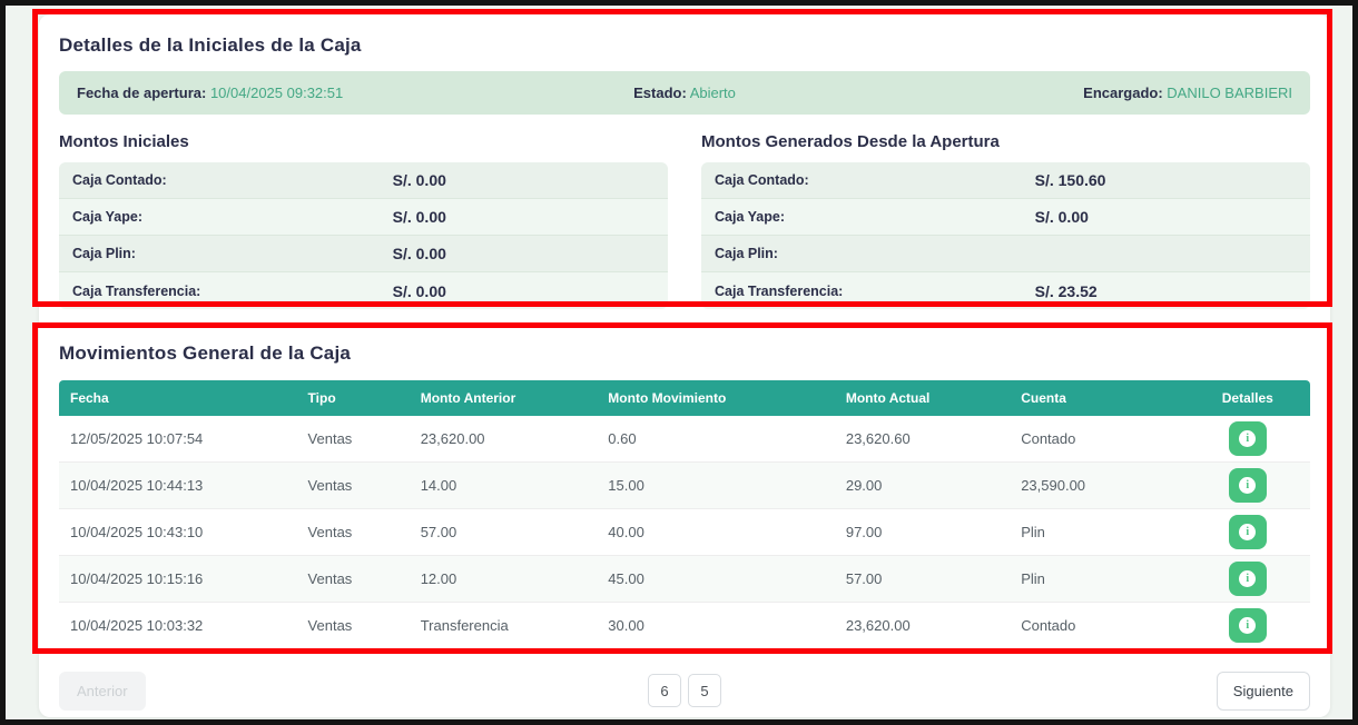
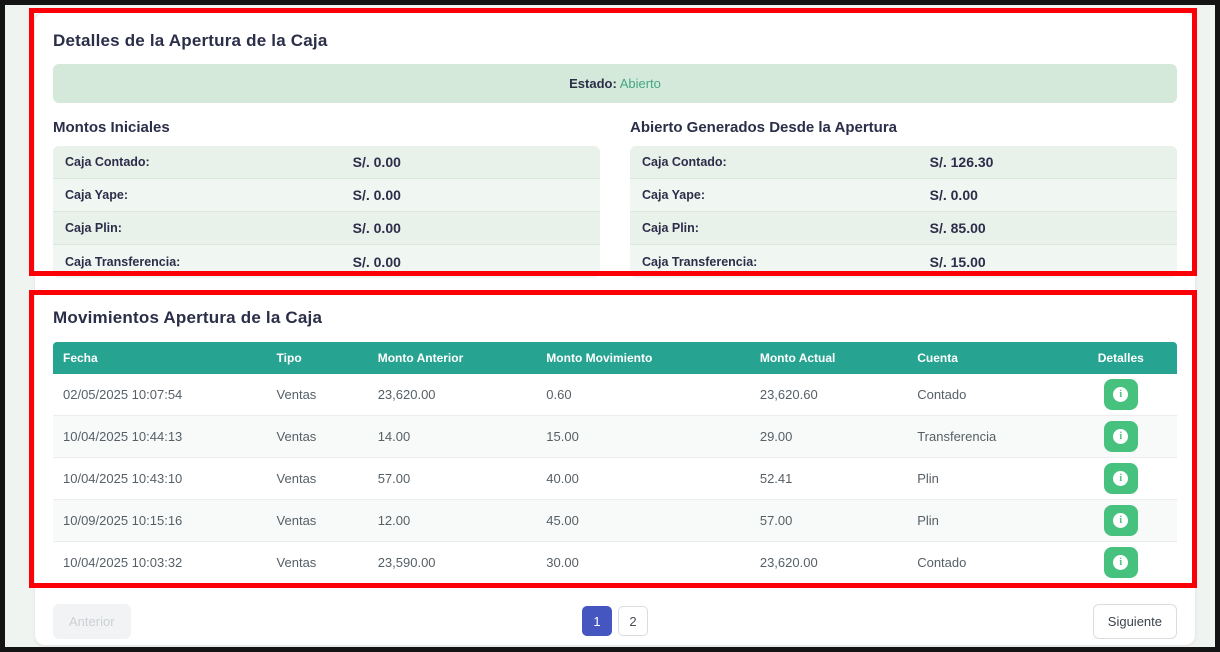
- Detalles de la Iniciales de la Caja
+ Detalles de la Apertura de la Caja
- Fecha de apertura: 10/04/2025 09:32:51
  Estado: Abierto
- Encargado: DANILO BARBIERI
  Montos Iniciales
  Caja Contado:
  S/. 0.00
  Caja Yape:
  S/. 0.00
  Caja Plin:
  S/. 0.00
  Caja Transferencia:
  S/. 0.00
- Montos Generados Desde la Apertura
+ Abierto Generados Desde la Apertura
  Caja Contado:
- S/. 150.60
+ S/. 126.30
  Caja Yape:
  S/. 0.00
  Caja Plin:
+ S/. 85.00
  Caja Transferencia:
- S/. 23.52
+ S/. 15.00
- Movimientos General de la Caja
+ Movimientos Apertura de la Caja
  Fecha	Tipo	Monto Anterior	Monto Movimiento	Monto Actual	Cuenta	Detalles
- 12/05/2025 10:07:54	Ventas	23,620.00	0.60	23,620.60	Contado	i
+ 02/05/2025 10:07:54	Ventas	23,620.00	0.60	23,620.60	Contado	i
- 10/04/2025 10:44:13	Ventas	14.00	15.00	29.00	23,590.00	i
+ 10/04/2025 10:44:13	Ventas	14.00	15.00	29.00	Transferencia	i
- 10/04/2025 10:43:10	Ventas	57.00	40.00	97.00	Plin	i
+ 10/04/2025 10:43:10	Ventas	57.00	40.00	52.41	Plin	i
- 10/04/2025 10:15:16	Ventas	12.00	45.00	57.00	Plin	i
+ 10/09/2025 10:15:16	Ventas	12.00	45.00	57.00	Plin	i
- 10/04/2025 10:03:32	Ventas	Transferencia	30.00	23,620.00	Contado	i
+ 10/04/2025 10:03:32	Ventas	23,590.00	30.00	23,620.00	Contado	i
  Anterior
- 6
+ 1
- 5
+ 2
  Siguiente
